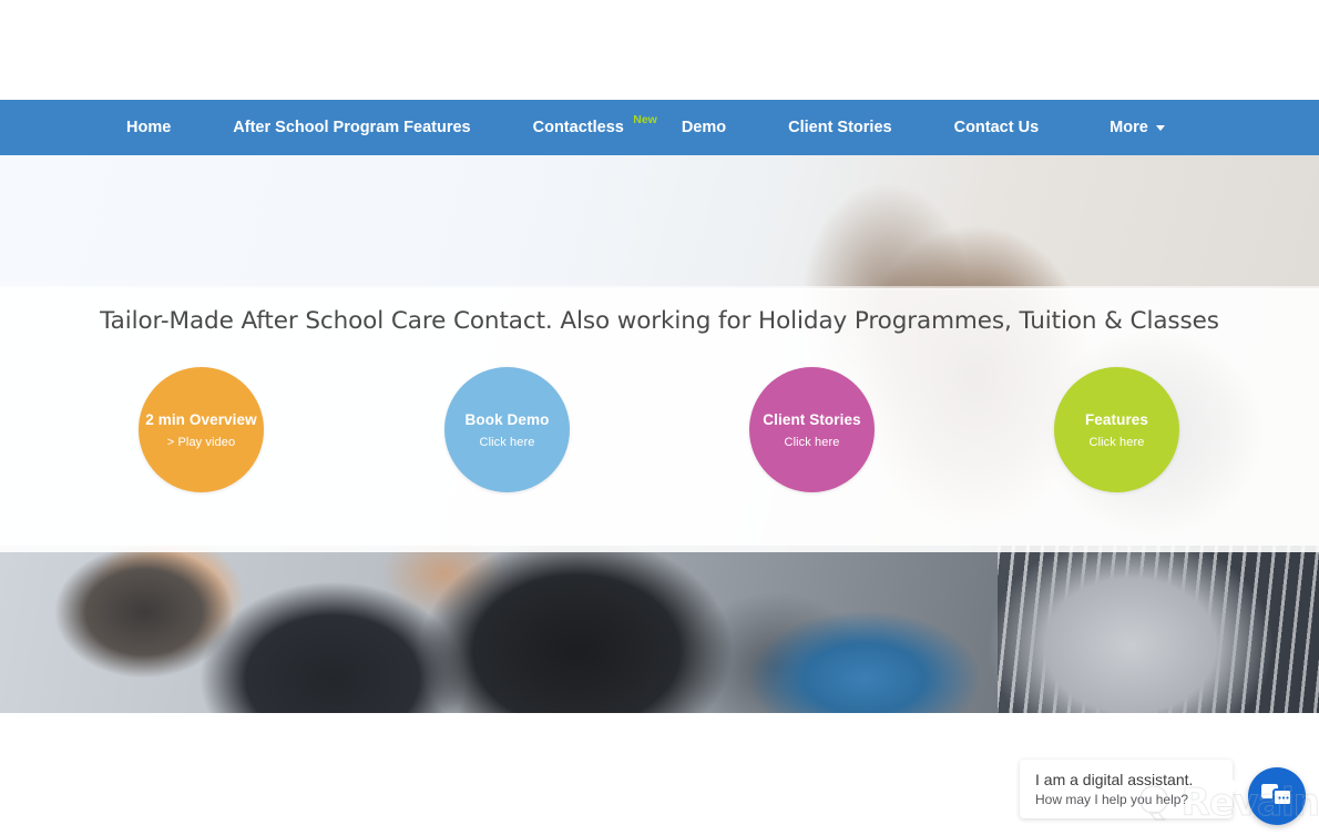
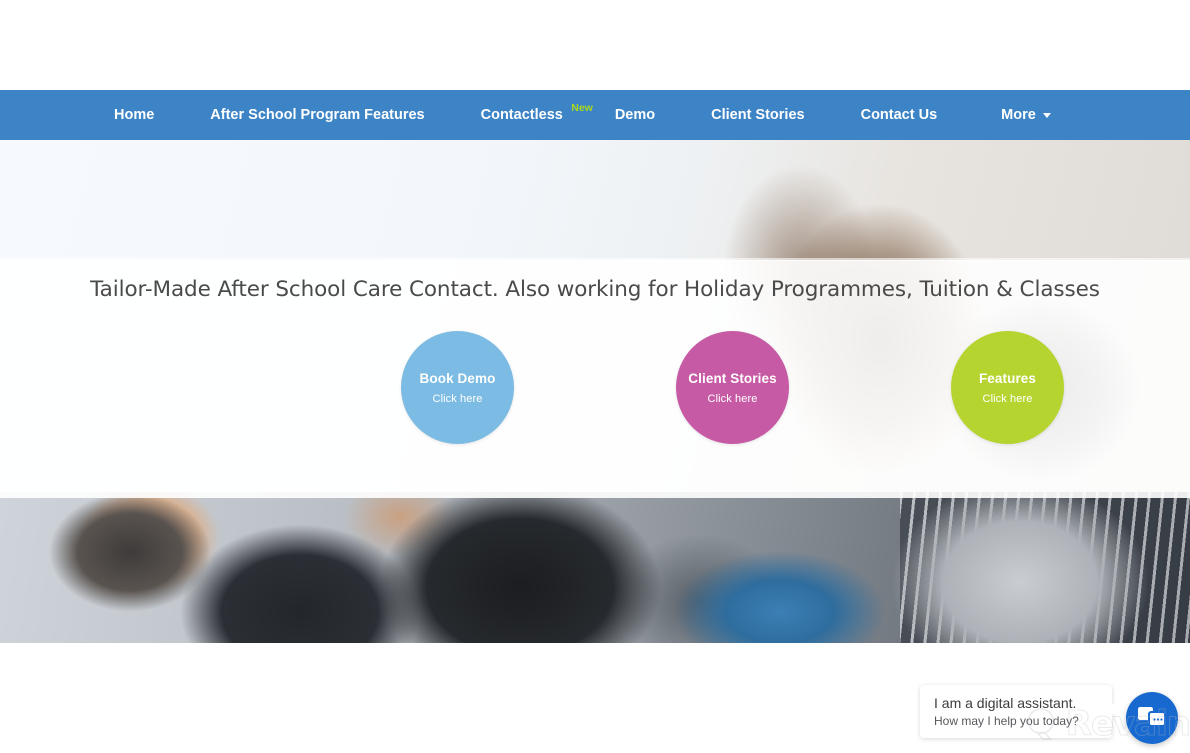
  Home
  After School Program Features
  Contactless
  New
  Demo
  Client Stories
  Contact Us
  More
  Tailor-Made After School Care Contact. Also working for Holiday Programmes, Tuition & Classes
- 2 min Overview
- > Play video
  Book Demo
  Click here
  Client Stories
  Click here
  Features
  Click here
  I am a digital assistant.
- How may I help you help?
+ How may I help you today?
  Revain
